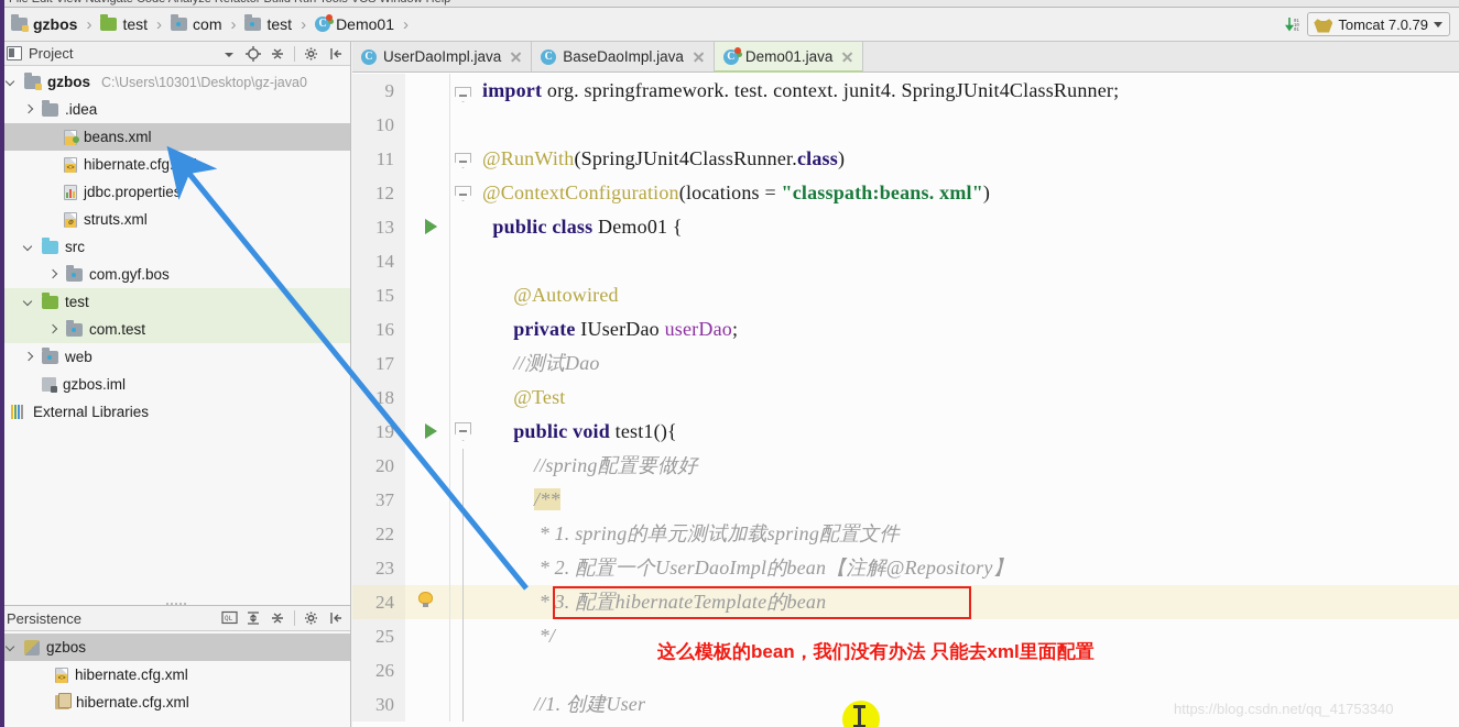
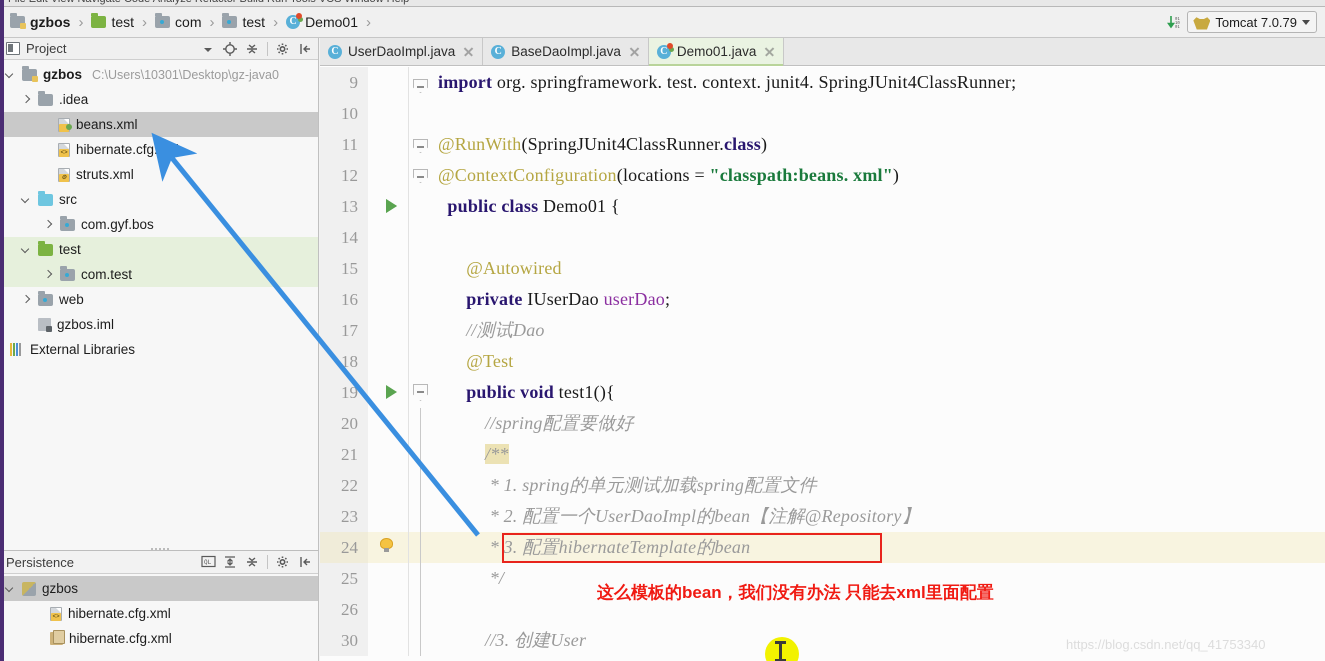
  gzbos
  ›
  test
  ›
  com
  ›
  test
  ›
  C
  Demo01
  ›
  Tomcat 7.0.79
  Project
  gzbos
  C:\Users\10301\Desktop\gz-java0
  .idea
  beans.xml
  hibernate.cfg.xml
- jdbc.properties
  struts.xml
  src
  com.gyf.bos
  test
  com.test
  web
  gzbos.iml
  External Libraries
  Persistence
  gzbos
  hibernate.cfg.xml
  hibernate.cfg.xml
  C
  UserDaoImpl.java
  C
  BaseDaoImpl.java
  C
  Demo01.java
  9
  import org. springframework. test. context. junit4. SpringJUnit4ClassRunner;
  10
  11
  @RunWith(SpringJUnit4ClassRunner.class)
  12
  @ContextConfiguration(locations = "classpath:beans. xml")
  13
  public class Demo01 {
  14
  15
  @Autowired
  16
  private IUserDao userDao;
  17
  //测试Dao
  18
  @Test
  19
  public void test1(){
  20
  //spring配置要做好
- 37
+ 21
  /**
  22
  * 1. spring的单元测试加载spring配置文件
  23
  * 2. 配置一个UserDaoImpl的bean【注解@Repository】
  24
  * 3. 配置hibernateTemplate的bean
  25
  */
  26
  30
- //1. 创建User
+ //3. 创建User
  这么模板的bean，我们没有办法 只能去xml里面配置
  https://blog.csdn.net/qq_41753340
